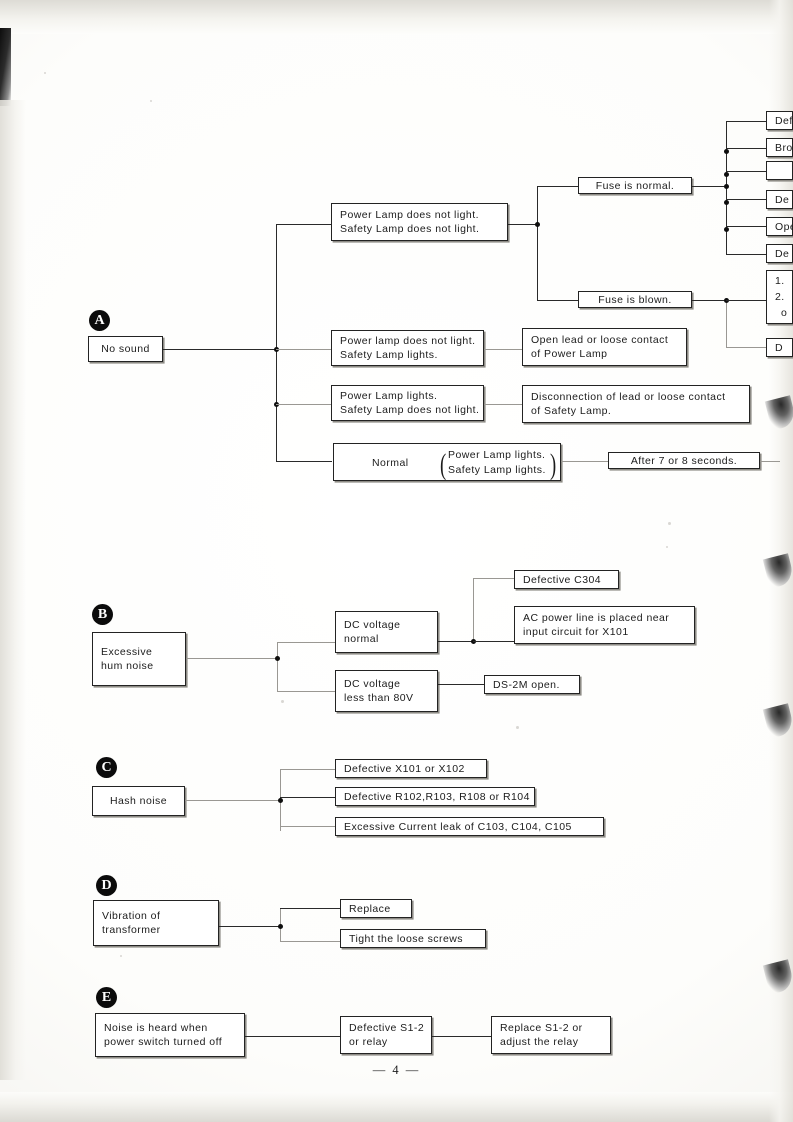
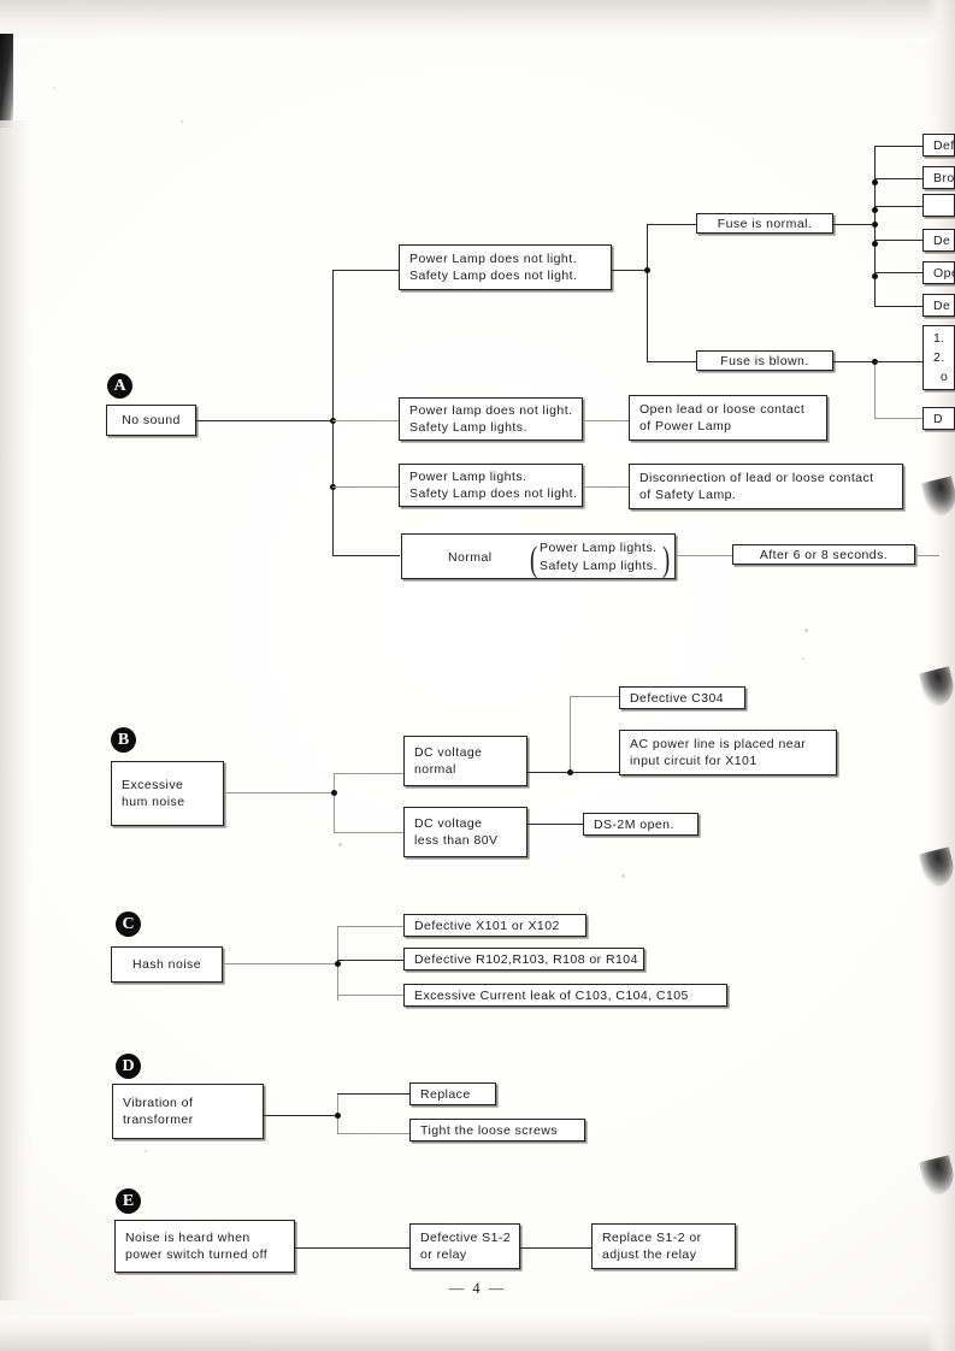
  A
  No sound
  Power Lamp does not light.
  Safety Lamp does not light.
  Fuse is normal.
  Fuse is blown.
  Def
  Bro
  De
  De
  1.
  2.
  o
  D
  Power lamp does not light.
  Safety Lamp lights.
  Open lead or loose contact
  of Power Lamp
  Power Lamp lights.
  Safety Lamp does not light.
  Disconnection of lead or loose contact
  of Safety Lamp.
  Normal
  (
  Power Lamp lights.
  Safety Lamp lights.
  )
- After 7 or 8 seconds.
+ After 6 or 8 seconds.
  B
  Excessive
  hum noise
  DC voltage
  normal
  Defective C304
  AC power line is placed near
  input circuit for X101
  DC voltage
  less than 80V
  DS-2M open.
  C
  Hash noise
  Defective X101 or X102
  Defective R102,R103, R108 or R104
  Excessive Current leak of C103, C104, C105
  D
  Vibration of
  transformer
  Replace
  Tight the loose screws
  E
  Noise is heard when
  power switch turned off
  Defective S1-2
  or relay
  Replace S1-2 or
  adjust the relay
  — 4 —
